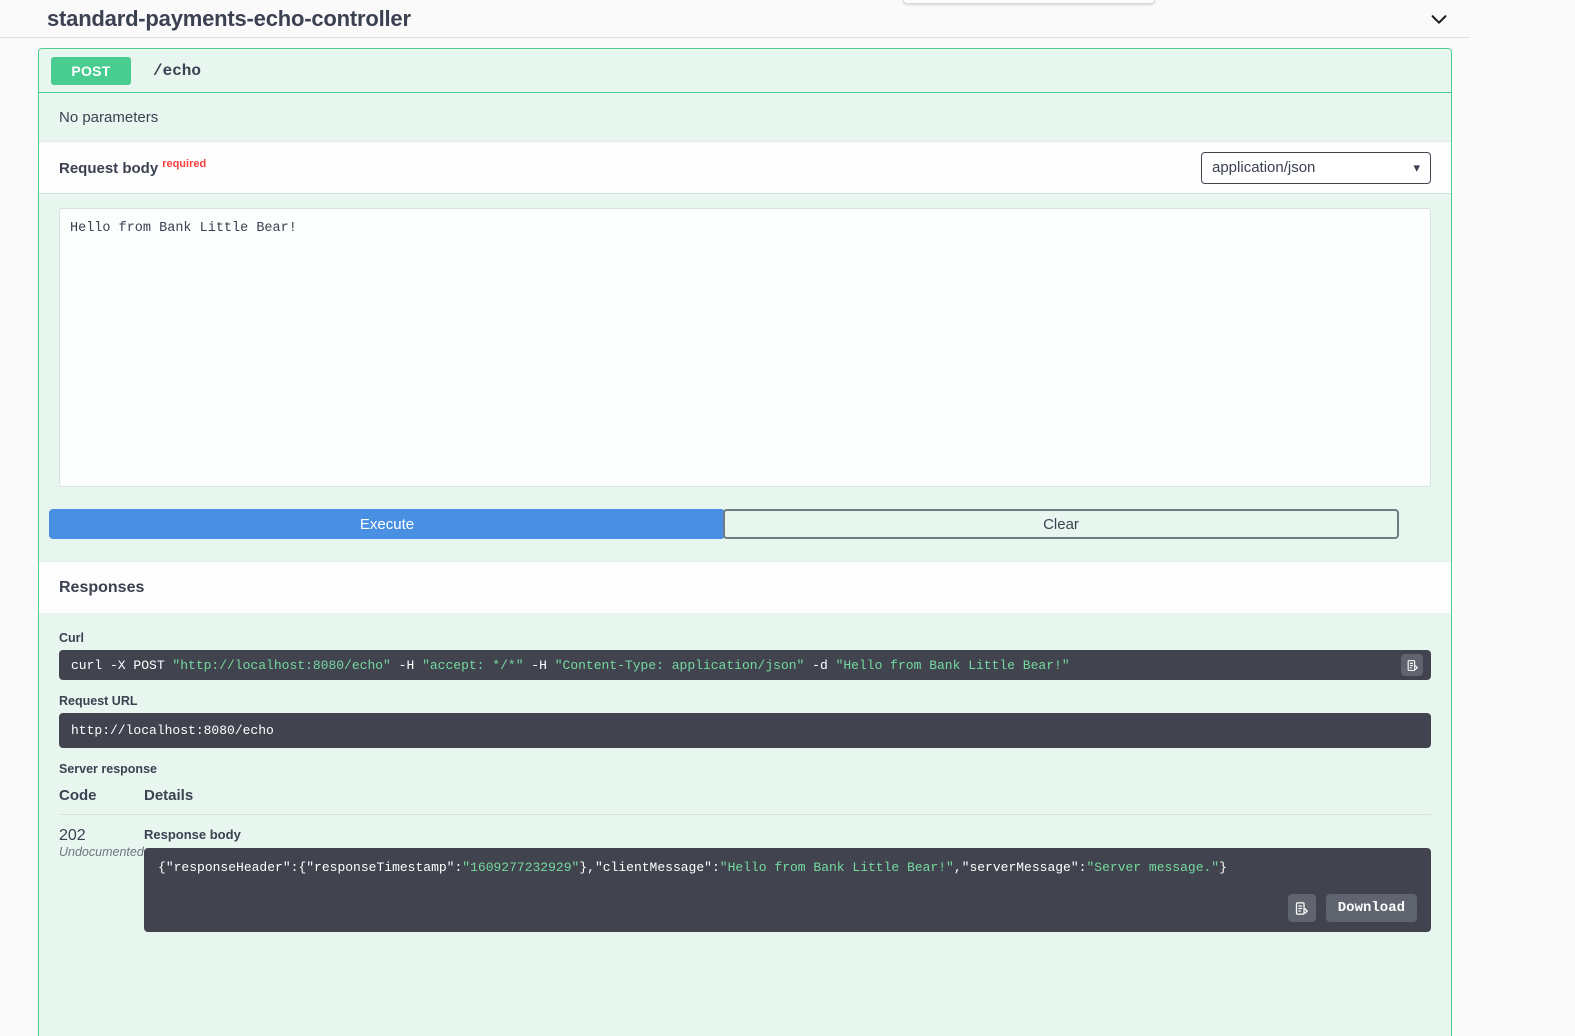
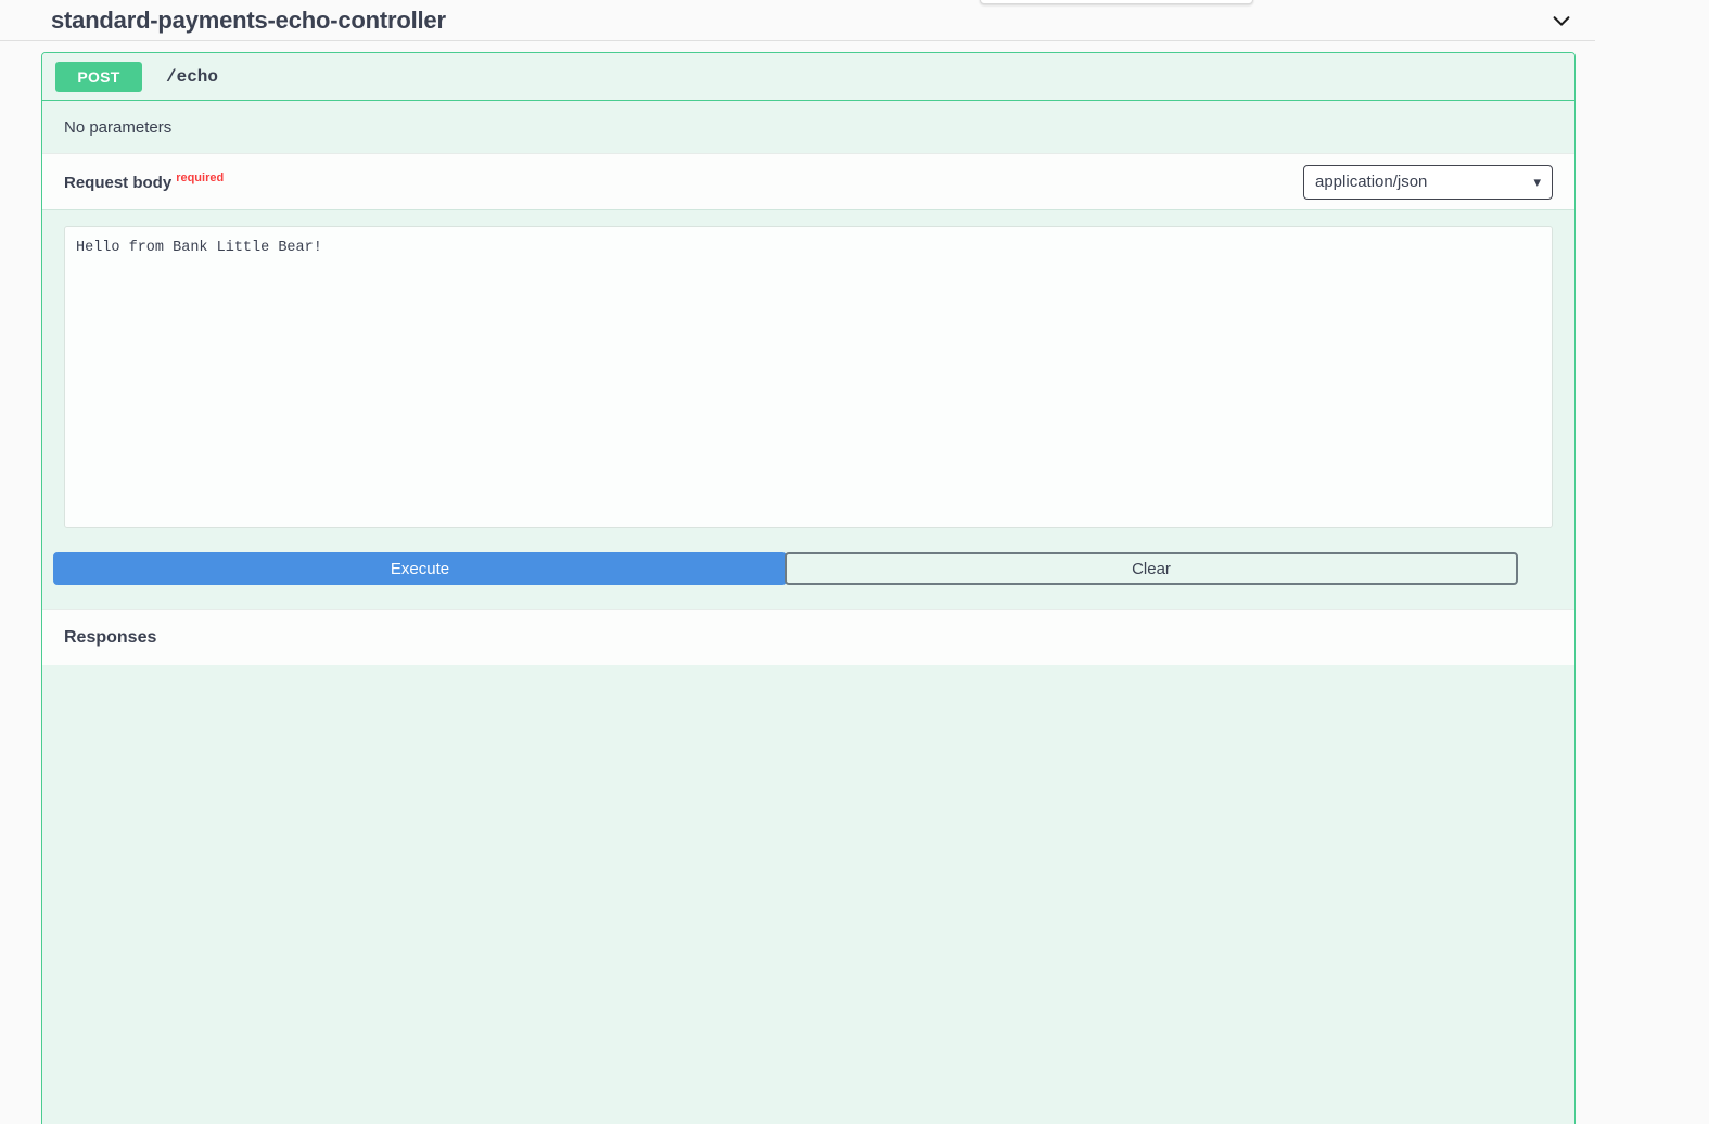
  standard-payments-echo-controller
  POST
  /echo
  No parameters
  Request body required
  application/json
  ▾
  Hello from Bank Little Bear!
  Execute
  Clear
  Responses
- Curl
- curl -X POST "http://localhost:8080/echo" -H "accept: */*" -H "Content-Type: application/json" -d "Hello from Bank Little Bear!"
- Request URL
- http://localhost:8080/echo
- Server response
- Code
- Details
- 202
- Undocumented
- Response body
- {"responseHeader":{"responseTimestamp":"1609277232929"},"clientMessage":"Hello from Bank Little Bear!","serverMessage":"Server message."}
- Download
